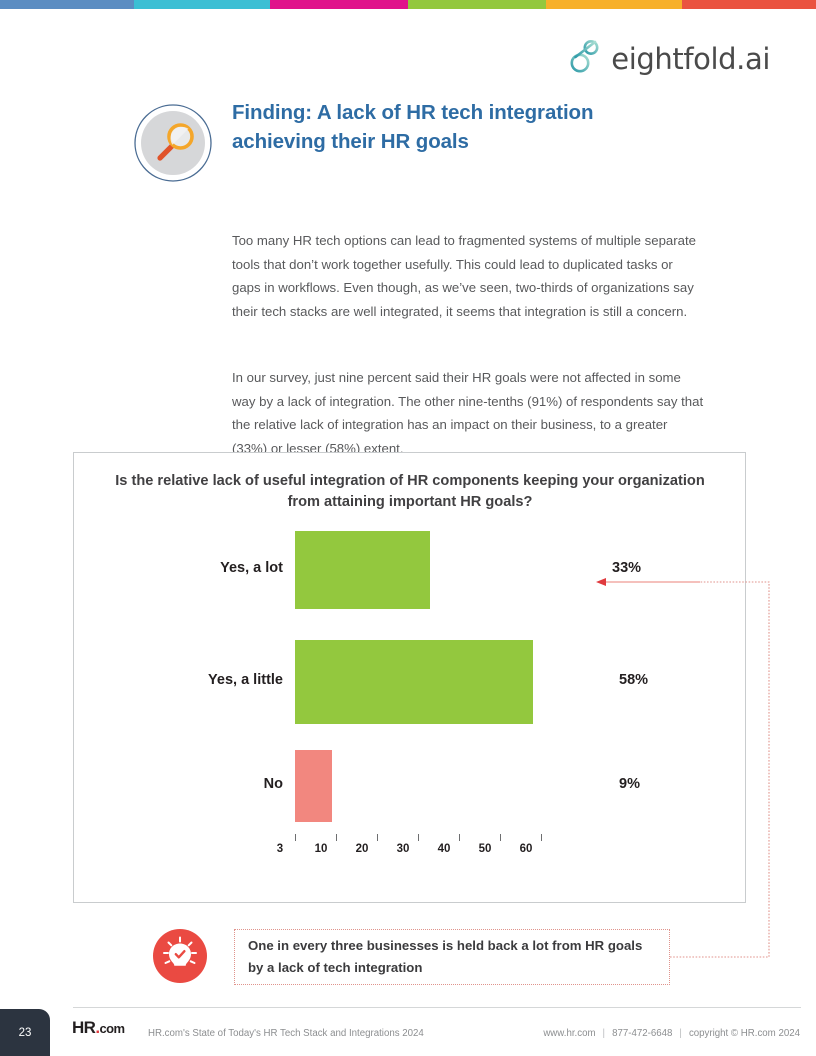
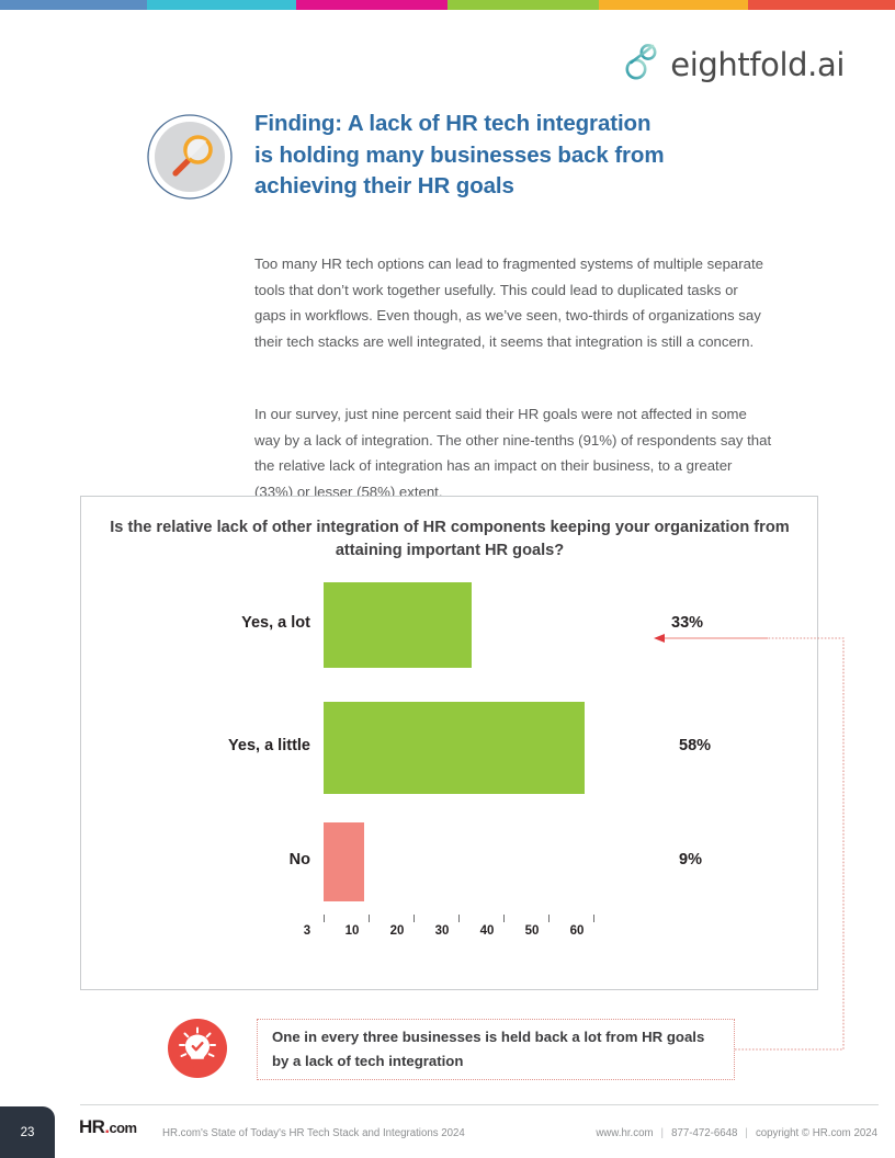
  eightfold.ai
  Finding: A lack of HR tech integration
+ is holding many businesses back from
  achieving their HR goals
  Too many HR tech options can lead to fragmented systems of multiple separate tools that don’t work together usefully. This could lead to duplicated tasks or gaps in workflows. Even though, as we’ve seen, two-thirds of organizations say their tech stacks are well integrated, it seems that integration is still a concern.
  In our survey, just nine percent said their HR goals were not affected in some way by a lack of integration. The other nine-tenths (91%) of respondents say that the relative lack of integration has an impact on their business, to a greater (33%) or lesser (58%) extent.
- Is the relative lack of useful integration of HR components keeping your organization from attaining important HR goals?
+ Is the relative lack of other integration of HR components keeping your organization from attaining important HR goals?
  3
  10
  20
  30
  40
  50
  60
  Yes, a lot
  33%
  Yes, a little
  58%
  No
  9%
  One in every three businesses is held back a lot from HR goals by a lack of tech integration
  23
  HR.com
  HR.com's State of Today's HR Tech Stack and Integrations 2024
  www.hr.com | 877-472-6648 | copyright © HR.com 2024
